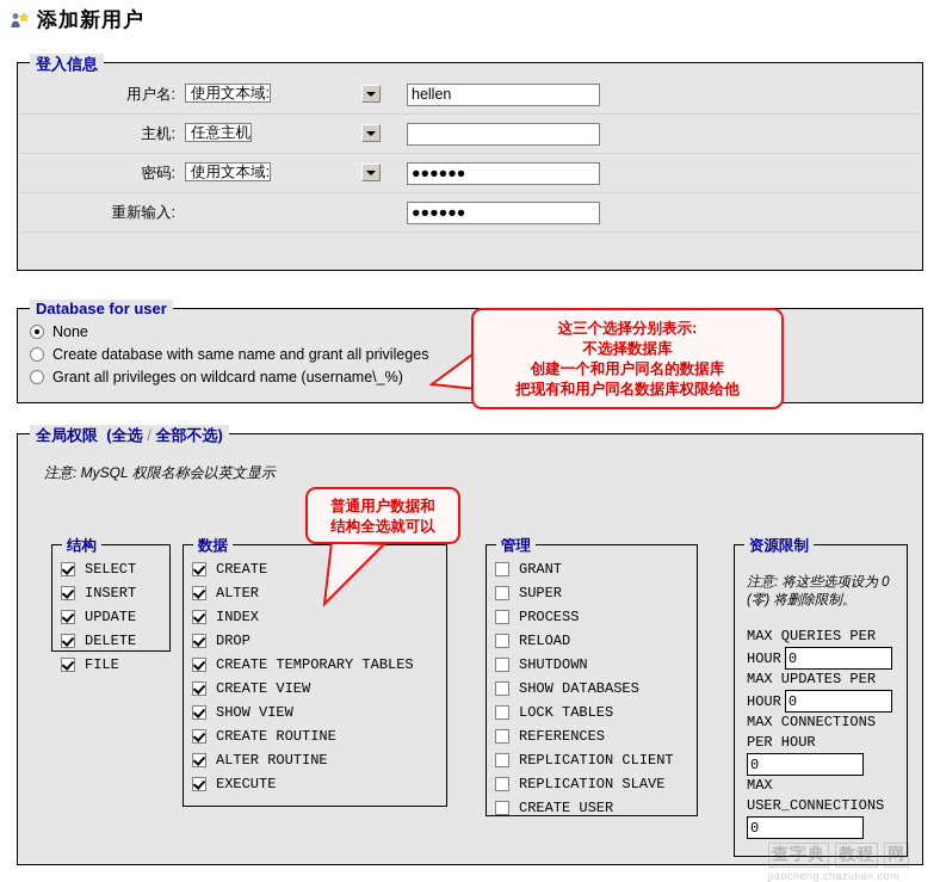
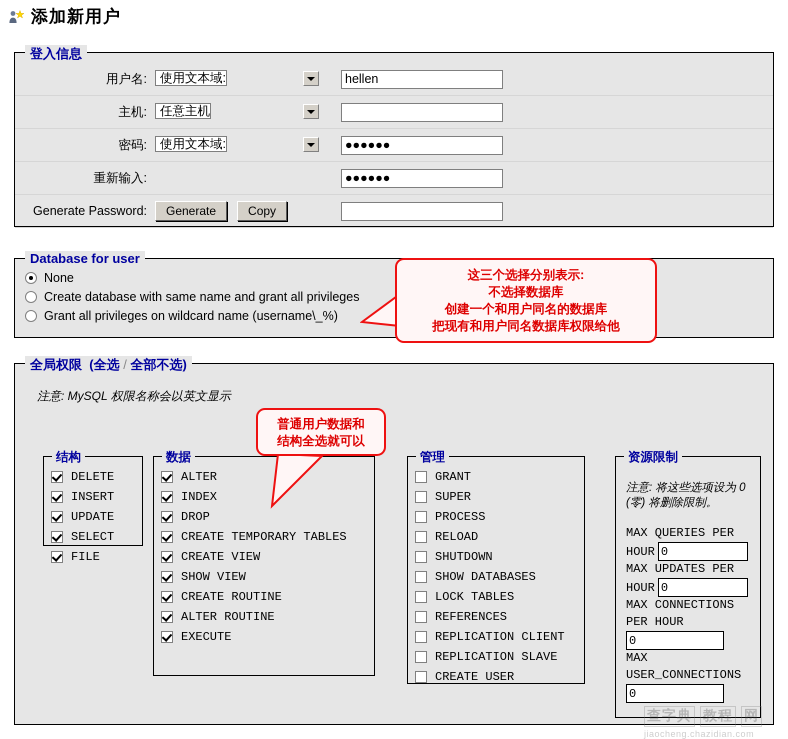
  添加新用户
  登入信息
  用户名:
  使用文本域:
  hellen
  主机:
  任意主机
  密码:
  使用文本域:
  ●●●●●●
  重新输入:
  ●●●●●●
+ Generate Password:
+ Generate
+ Copy
  Database for user
  None
  Create database with same name and grant all privileges
  Grant all privileges on wildcard name (username\_%)
  这三个选择分别表示:
  不选择数据库
  创建一个和用户同名的数据库
  把现有和用户同名数据库权限给他
  全局权限 (全选 / 全部不选)
  注意: MySQL 权限名称会以英文显示
  结构
- SELECT
+ DELETE
  INSERT
  UPDATE
- DELETE
+ SELECT
  FILE
  数据
- CREATE
  ALTER
  INDEX
  DROP
  CREATE TEMPORARY TABLES
  CREATE VIEW
  SHOW VIEW
  CREATE ROUTINE
  ALTER ROUTINE
  EXECUTE
  管理
  GRANT
  SUPER
  PROCESS
  RELOAD
  SHUTDOWN
  SHOW DATABASES
  LOCK TABLES
  REFERENCES
  REPLICATION CLIENT
  REPLICATION SLAVE
  CREATE USER
  资源限制
  注意: 将这些选项设为 0 (零) 将删除限制。
  MAX QUERIES PER
  HOUR
  0
  MAX UPDATES PER
  HOUR
  0
  MAX CONNECTIONS
  PER HOUR
  0
  MAX
  USER_CONNECTIONS
  0
  普通用户数据和
  结构全选就可以
  查字典
  教程
  网
  jiaocheng.chazidian.com
